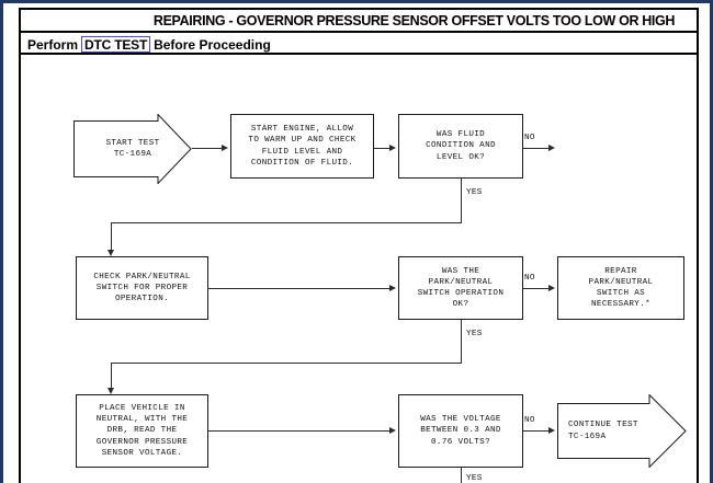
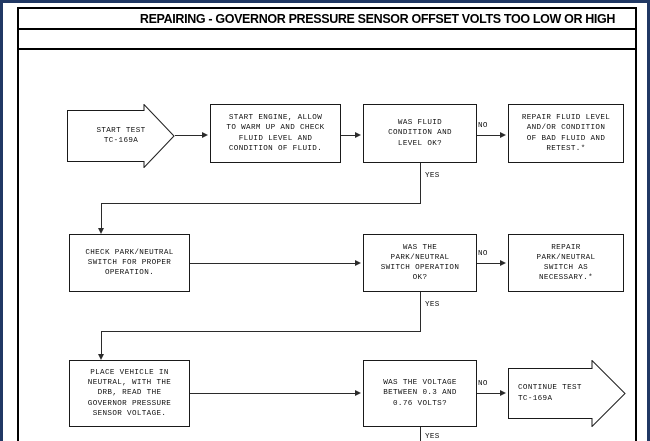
  REPAIRING - GOVERNOR PRESSURE SENSOR OFFSET VOLTS TOO LOW OR HIGH
- Perform
- DTC TEST
- Before Proceeding
  START TEST
  TC-169A
  START ENGINE, ALLOW
  TO WARM UP AND CHECK
  FLUID LEVEL AND
  CONDITION OF FLUID.
  WAS FLUID
  CONDITION AND
  LEVEL OK?
  NO
+ REPAIR FLUID LEVEL
+ AND/OR CONDITION
+ OF BAD FLUID AND
+ RETEST.*
  YES
  CHECK PARK/NEUTRAL
  SWITCH FOR PROPER
  OPERATION.
  WAS THE
  PARK/NEUTRAL
  SWITCH OPERATION
  OK?
  NO
  REPAIR
  PARK/NEUTRAL
  SWITCH AS
  NECESSARY.*
  YES
  PLACE VEHICLE IN
  NEUTRAL, WITH THE
  DRB, READ THE
  GOVERNOR PRESSURE
  SENSOR VOLTAGE.
  WAS THE VOLTAGE
  BETWEEN 0.3 AND
  0.76 VOLTS?
  NO
  CONTINUE TEST
  TC-169A
  YES
